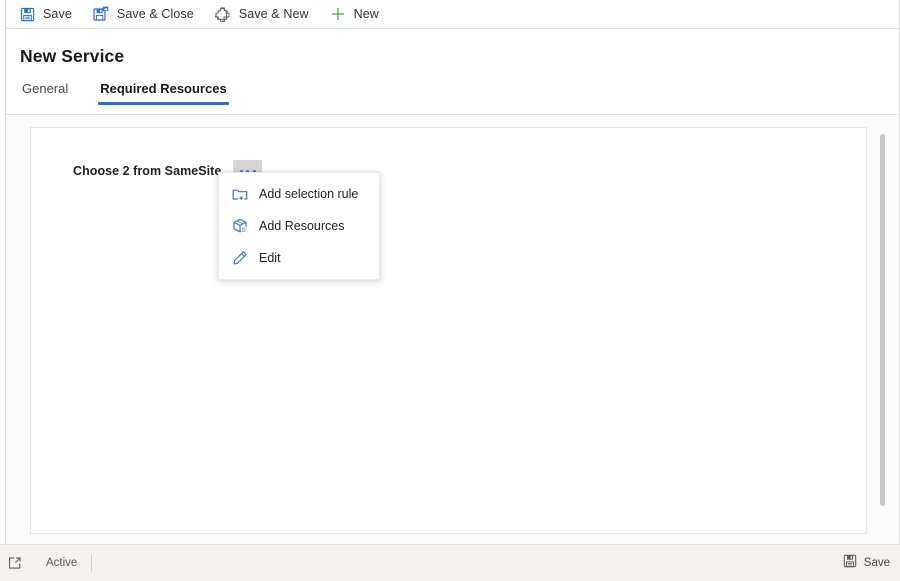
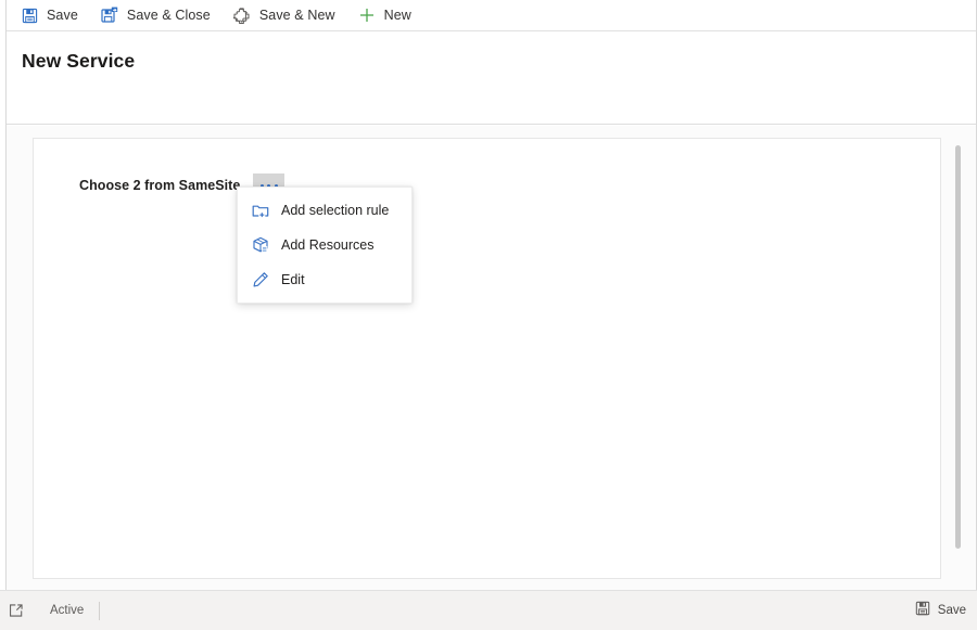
  Save
  Save & Close
  Save & New
  New
  New Service
- General
- Required Resources
  Choose 2 from SameSite
  Add selection rule
  Add Resources
  Edit
  Active
  Save
